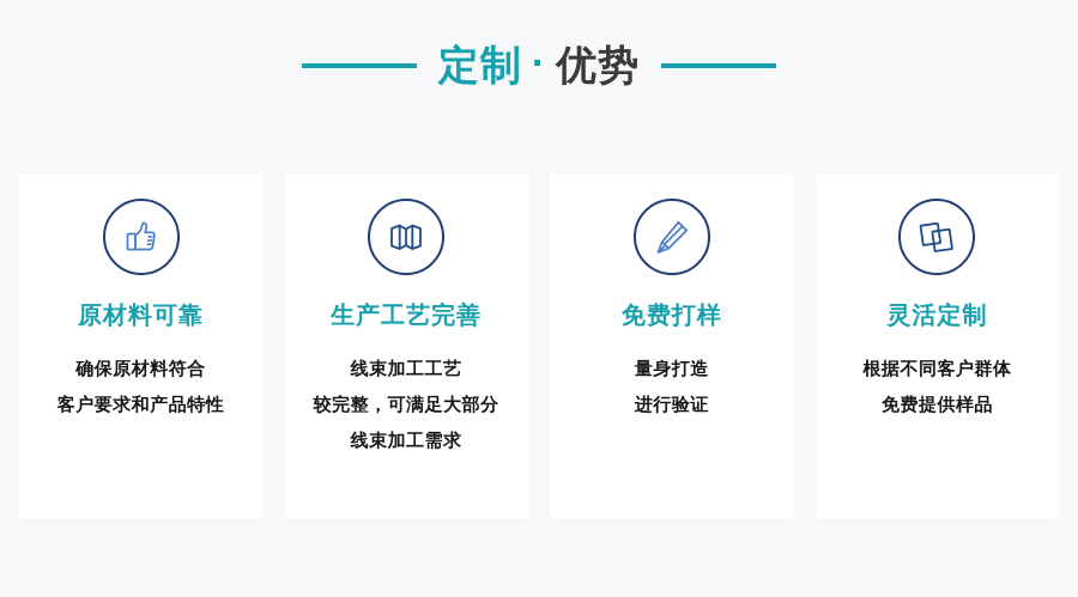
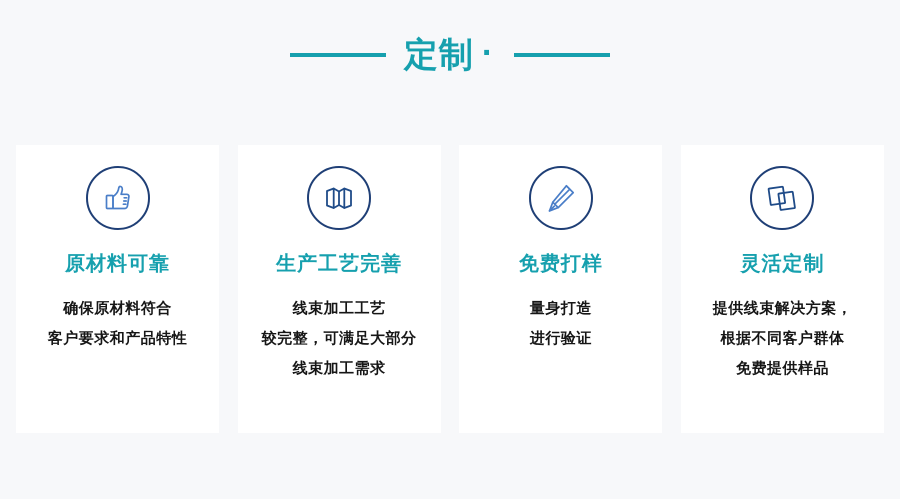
  定制
  ·
- 优势
  原材料可靠
  确保原材料符合
  客户要求和产品特性
  生产工艺完善
  线束加工工艺
  较完整，可满足大部分
  线束加工需求
  免费打样
  量身打造
  进行验证
  灵活定制
+ 提供线束解决方案，
  根据不同客户群体
  免费提供样品
